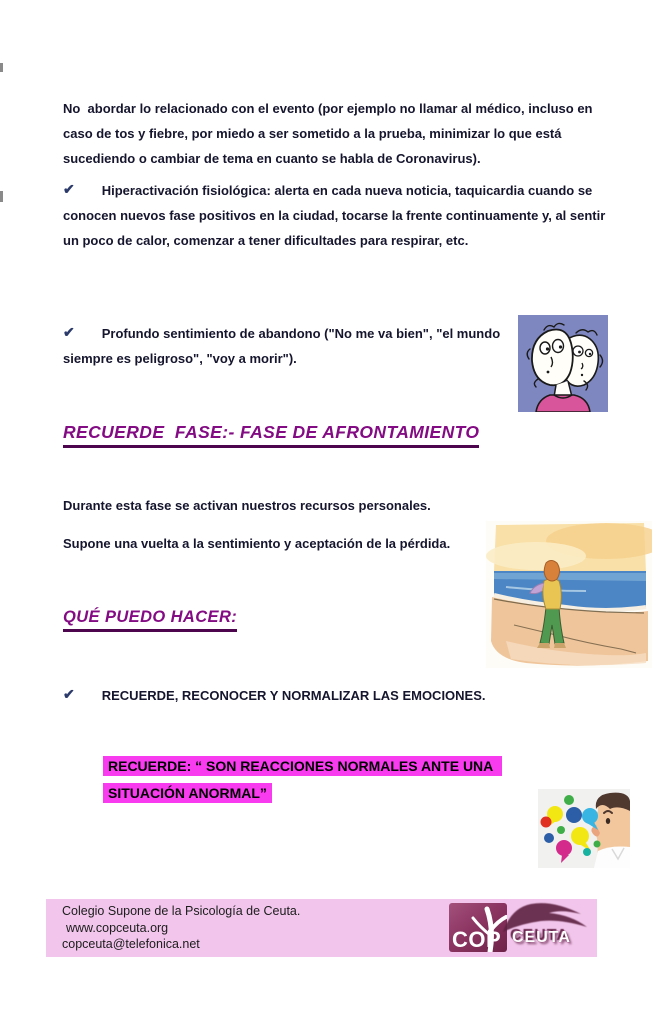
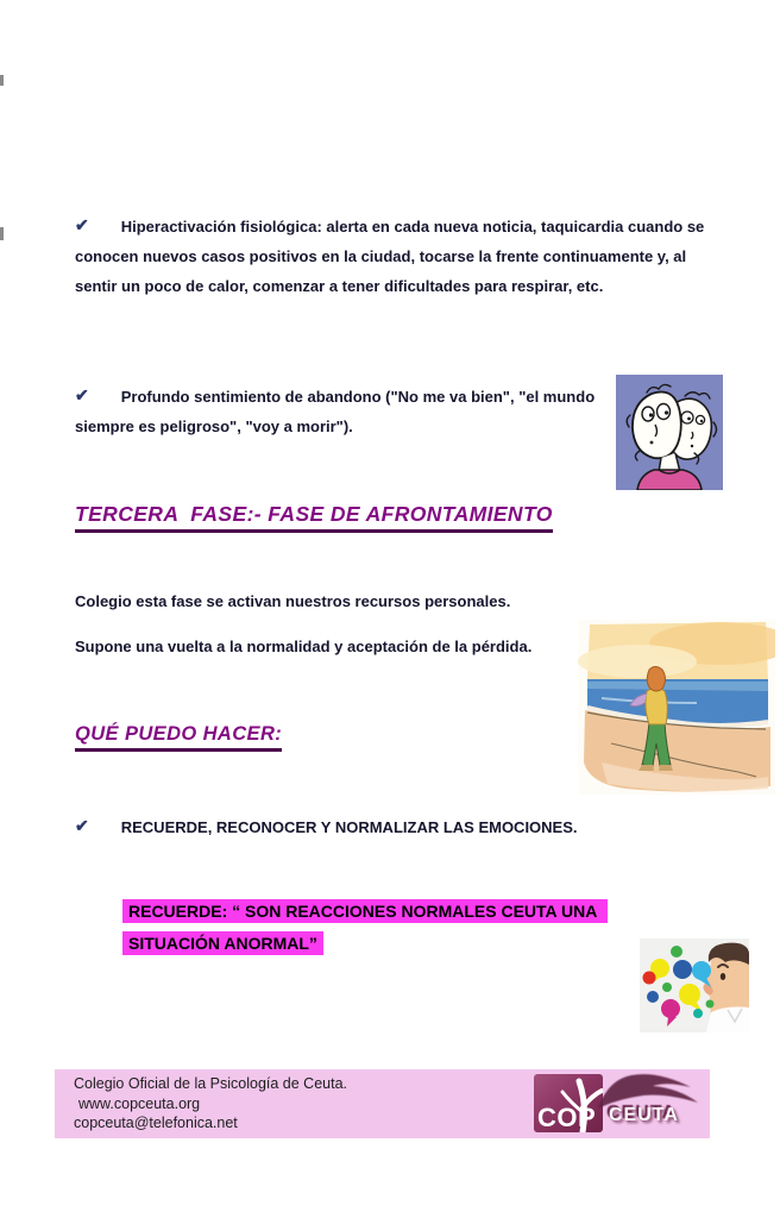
- No abordar lo relacionado con el evento (por ejemplo no llamar al médico, incluso en caso de tos y fiebre, por miedo a ser sometido a la prueba, minimizar lo que está sucediendo o cambiar de tema en cuanto se habla de Coronavirus).
- ✔ Hiperactivación fisiológica: alerta en cada nueva noticia, taquicardia cuando se conocen nuevos fase positivos en la ciudad, tocarse la frente continuamente y, al sentir un poco de calor, comenzar a tener dificultades para respirar, etc.
+ ✔ Hiperactivación fisiológica: alerta en cada nueva noticia, taquicardia cuando se conocen nuevos casos positivos en la ciudad, tocarse la frente continuamente y, al sentir un poco de calor, comenzar a tener dificultades para respirar, etc.
  ✔ Profundo sentimiento de abandono ("No me va bien", "el mundo siempre es peligroso", "voy a morir").
- RECUERDE FASE:- FASE DE AFRONTAMIENTO
+ TERCERA FASE:- FASE DE AFRONTAMIENTO
- Durante esta fase se activan nuestros recursos personales.
+ Colegio esta fase se activan nuestros recursos personales.
- Supone una vuelta a la sentimiento y aceptación de la pérdida.
+ Supone una vuelta a la normalidad y aceptación de la pérdida.
  QUÉ PUEDO HACER:
  ✔ RECUERDE, RECONOCER Y NORMALIZAR LAS EMOCIONES.
- RECUERDE: “ SON REACCIONES NORMALES ANTE UNA SITUACIÓN ANORMAL”
+ RECUERDE: “ SON REACCIONES NORMALES CEUTA UNA SITUACIÓN ANORMAL”
- Colegio Supone de la Psicología de Ceuta.
+ Colegio Oficial de la Psicología de Ceuta.
  www.copceuta.org
  copceuta@telefonica.net
  COP
  CEUTA
